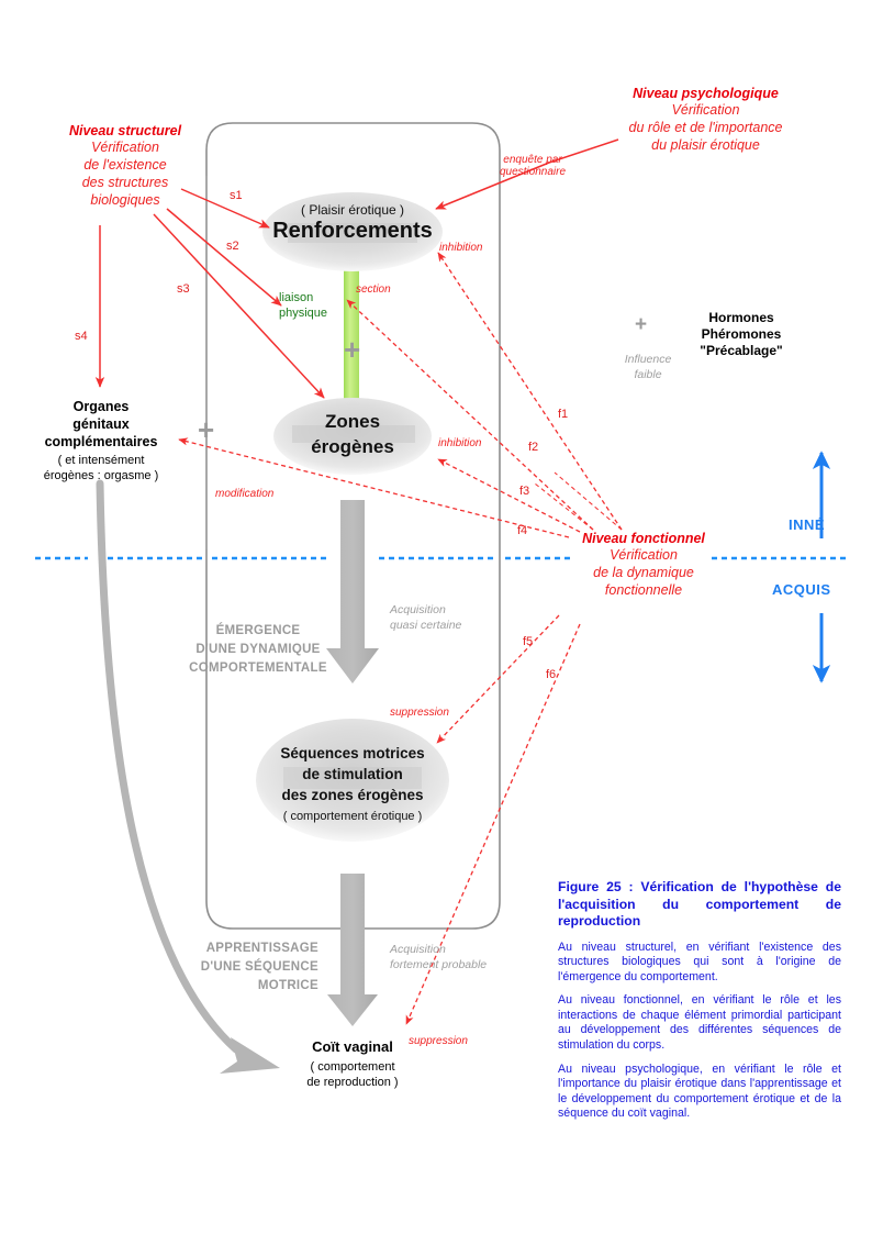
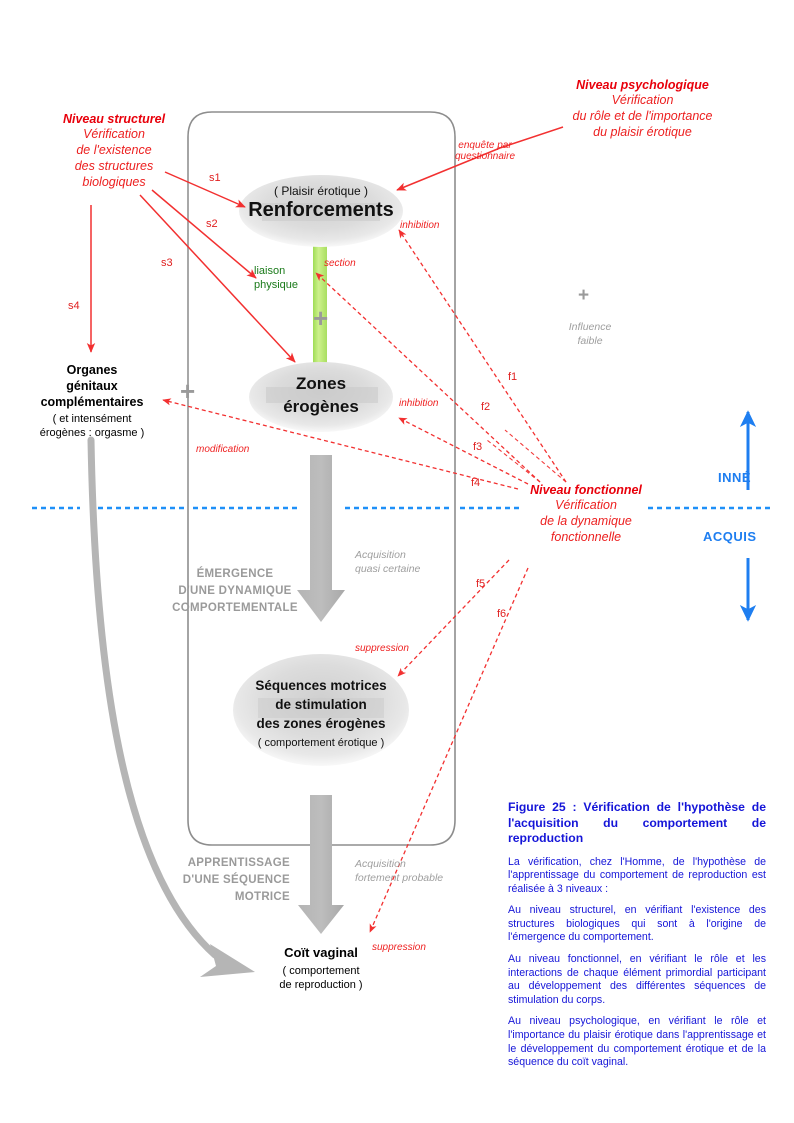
  Niveau structurel
  Vérification
  de l'existence
  des structures
  biologiques
  Niveau psychologique
  Vérification
  du rôle et de l'importance
  du plaisir érotique
  Niveau fonctionnel
  Vérification
  de la dynamique
  fonctionnelle
  s1
  s2
  s3
  s4
  f1
  f2
  f3
  f4
  f5
  f6
  enquête par
  questionnaire
  inhibition
  section
  liaison
  physique
  +
  +
  +
  inhibition
  modification
  suppression
  suppression
  ( Plaisir érotique )
  Renforcements
  Zones
  érogènes
  Séquences motrices
  de stimulation
  des zones érogènes
  ( comportement érotique )
  Organes
  génitaux
  complémentaires
  ( et intensément
  érogènes : orgasme )
  Coït vaginal
  ( comportement
  de reproduction )
- Hormones
- Phéromones
- "Précablage"
  Influence
  faible
  ÉMERGENCE
  D'UNE DYNAMIQUE
  COMPORTEMENTALE
  APPRENTISSAGE
  D'UNE SÉQUENCE
  MOTRICE
  Acquisition
  quasi certaine
  Acquisition
  fortement probable
  INNÉ
  ACQUIS
  Figure 25 : Vérification de l'hypothèse de l'acquisition du comportement de reproduction
+ La vérification, chez l'Homme, de l'hypothèse de l'apprentissage du comportement de reproduction est réalisée à 3 niveaux :
  Au niveau structurel, en vérifiant l'existence des structures biologiques qui sont à l'origine de l'émergence du comportement.
  Au niveau fonctionnel, en vérifiant le rôle et les interactions de chaque élément primordial participant au développement des différentes séquences de stimulation du corps.
  Au niveau psychologique, en vérifiant le rôle et l'importance du plaisir érotique dans l'apprentissage et le développement du comportement érotique et de la séquence du coït vaginal.
